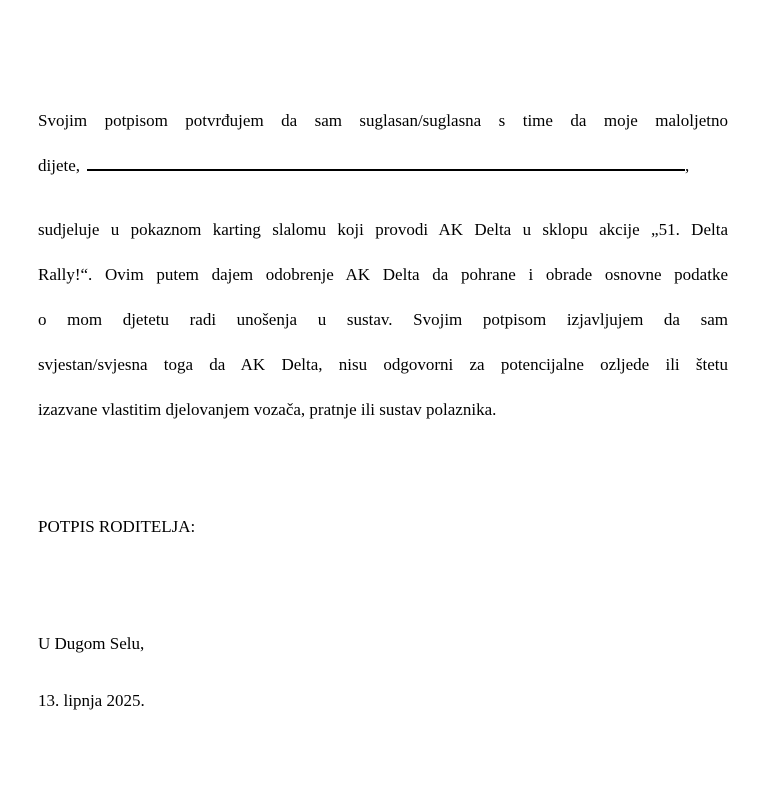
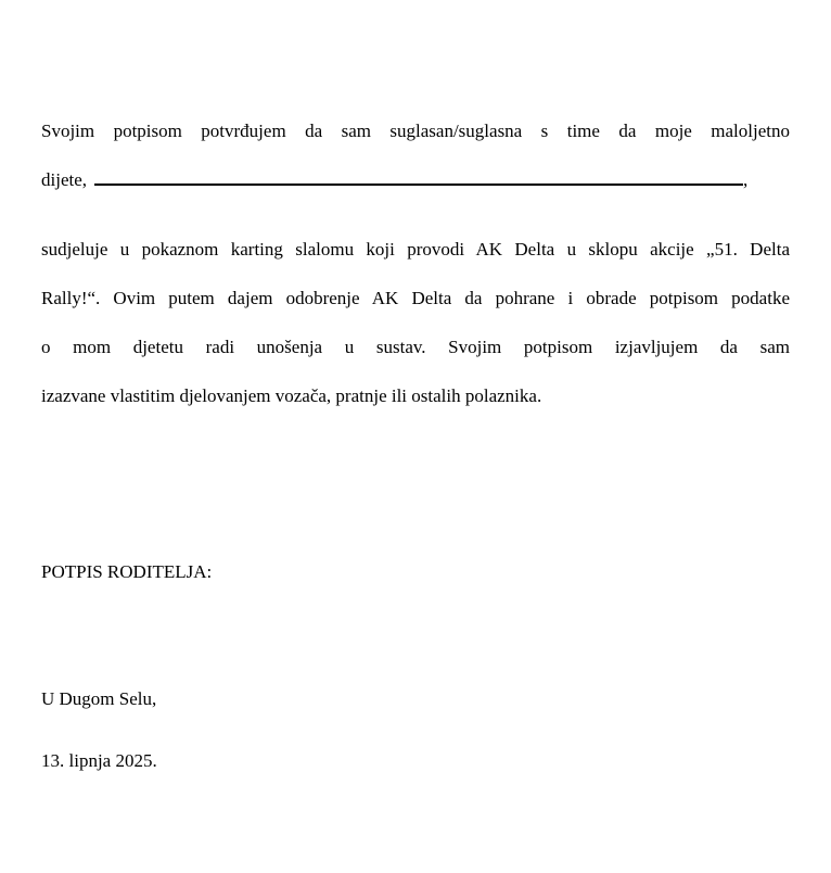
  Svojim potpisom potvrđujem da sam suglasan/suglasna s time da moje maloljetno
  dijete, ,
  sudjeluje u pokaznom karting slalomu koji provodi AK Delta u sklopu akcije „51. Delta
- Rally!“. Ovim putem dajem odobrenje AK Delta da pohrane i obrade osnovne podatke
+ Rally!“. Ovim putem dajem odobrenje AK Delta da pohrane i obrade potpisom podatke
  o mom djetetu radi unošenja u sustav. Svojim potpisom izjavljujem da sam
- svjestan/svjesna toga da AK Delta, nisu odgovorni za potencijalne ozljede ili štetu
- izazvane vlastitim djelovanjem vozača, pratnje ili sustav polaznika.
+ izazvane vlastitim djelovanjem vozača, pratnje ili ostalih polaznika.
  POTPIS RODITELJA:
  U Dugom Selu,
  13. lipnja 2025.
